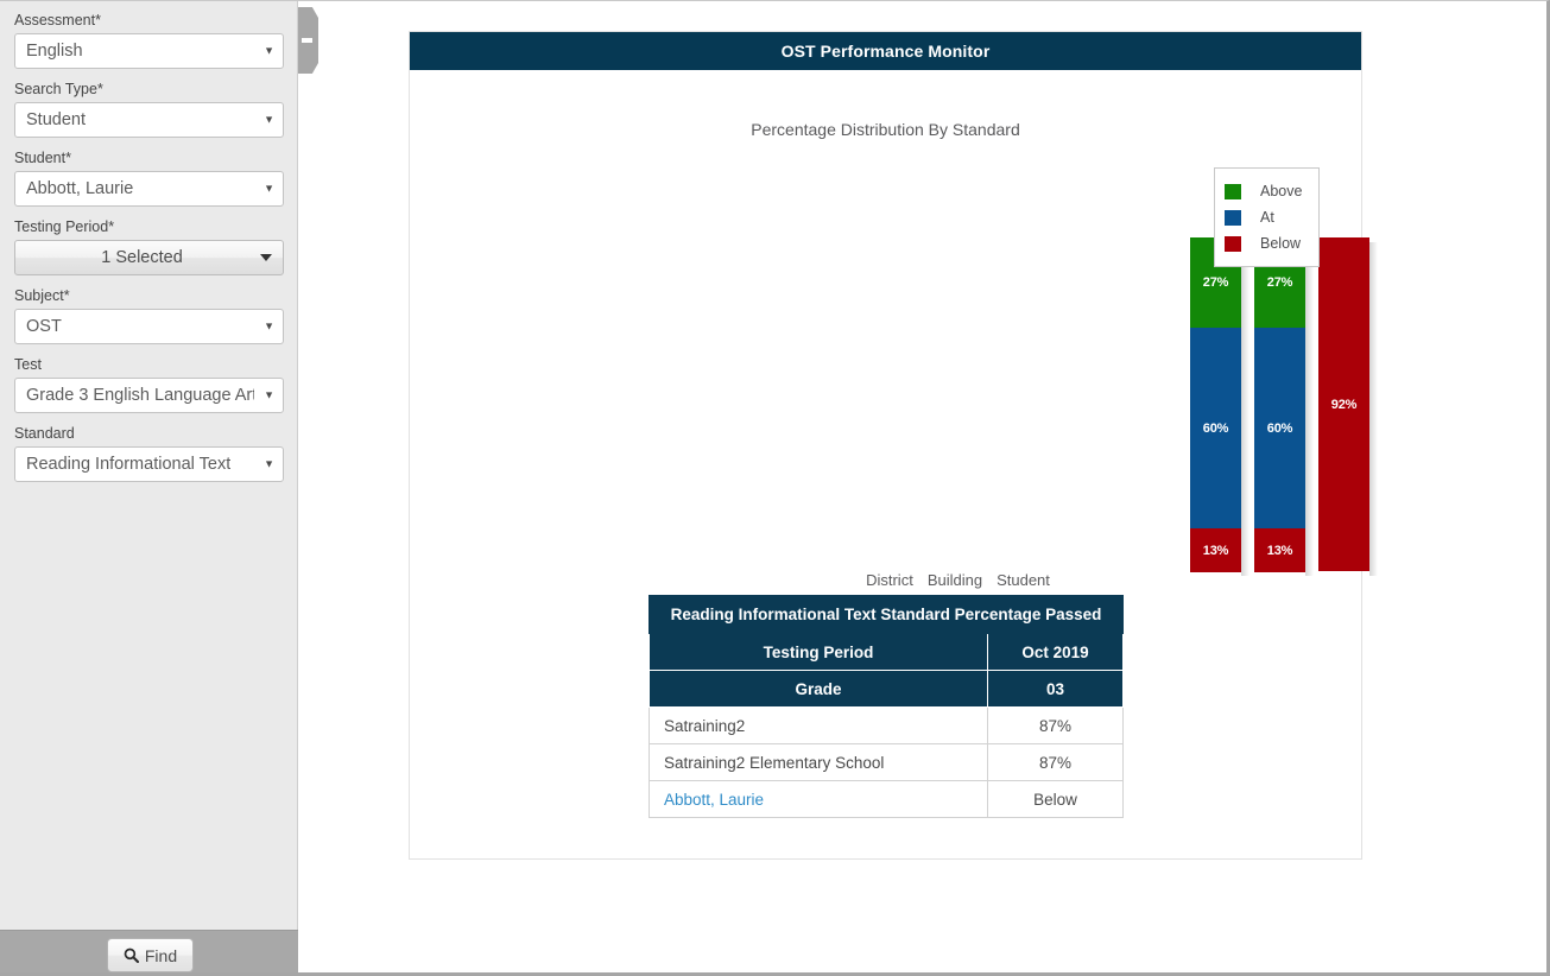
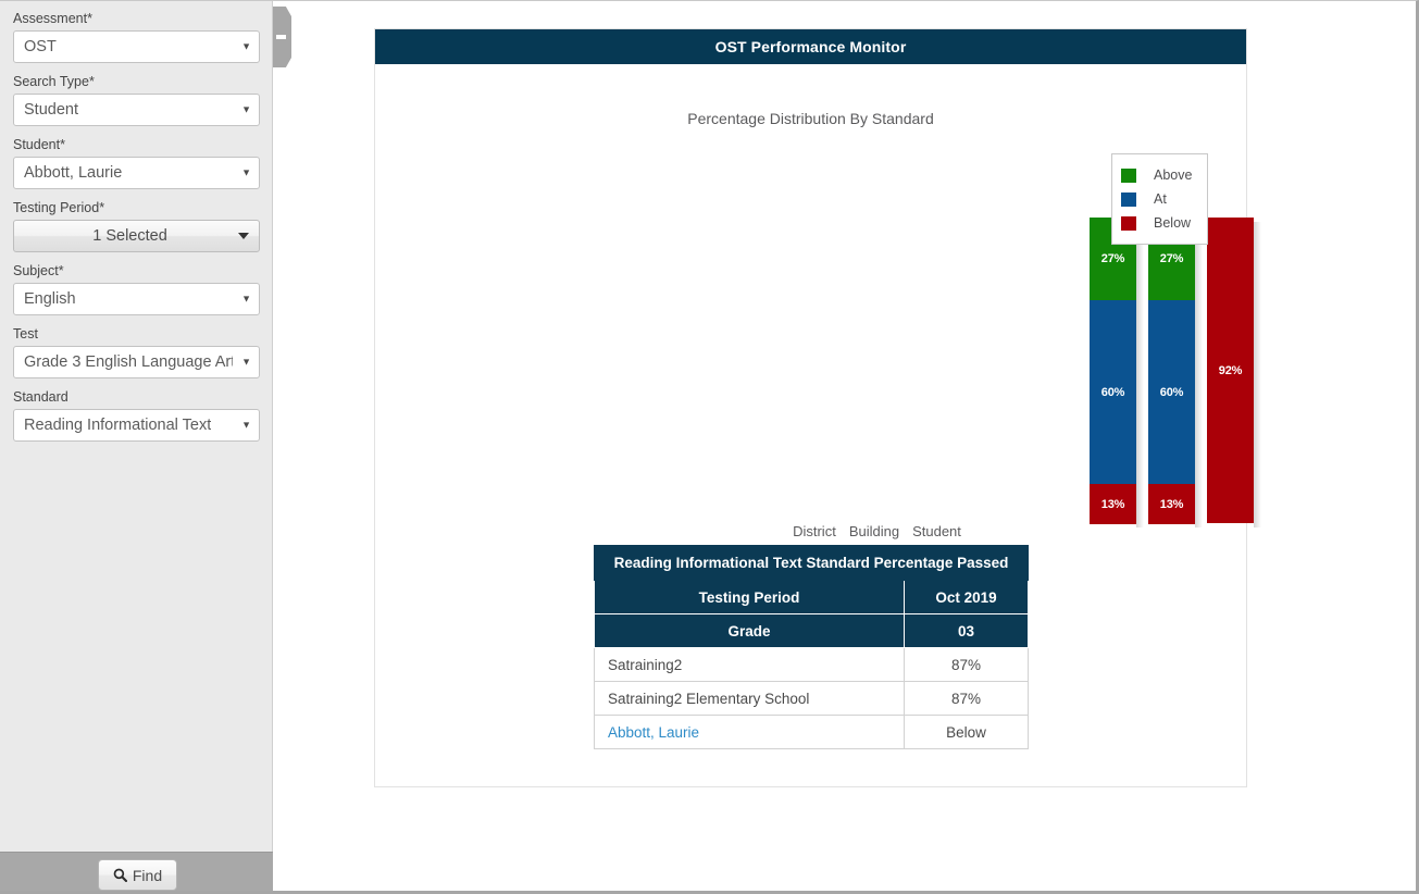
  Assessment*
- English
+ OST
  ▼
  Search Type*
  Student
  ▼
  Student*
  Abbott, Laurie
  ▼
  Testing Period*
  1 Selected
  Subject*
- OST
+ English
  ▼
  Test
  Grade 3 English Language Ar
  ▼
  Standard
  Reading Informational Text
  ▼
  Find
  OST Performance Monitor
  Percentage Distribution By Standard
  27%
  60%
  13%
  27%
  60%
  13%
  92%
  Above
  At
  Below
  District Building Student
  Reading Informational Text Standard Percentage Passed
  Testing Period	Oct 2019
  Grade	03
  Satraining2	87%
  Satraining2 Elementary School	87%
  Abbott, Laurie	Below
